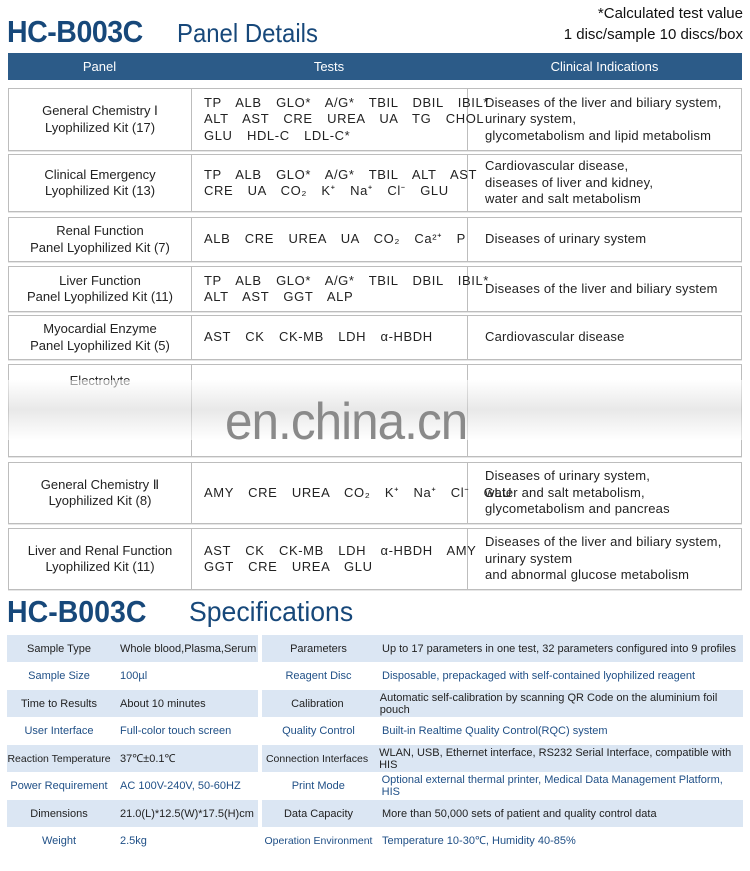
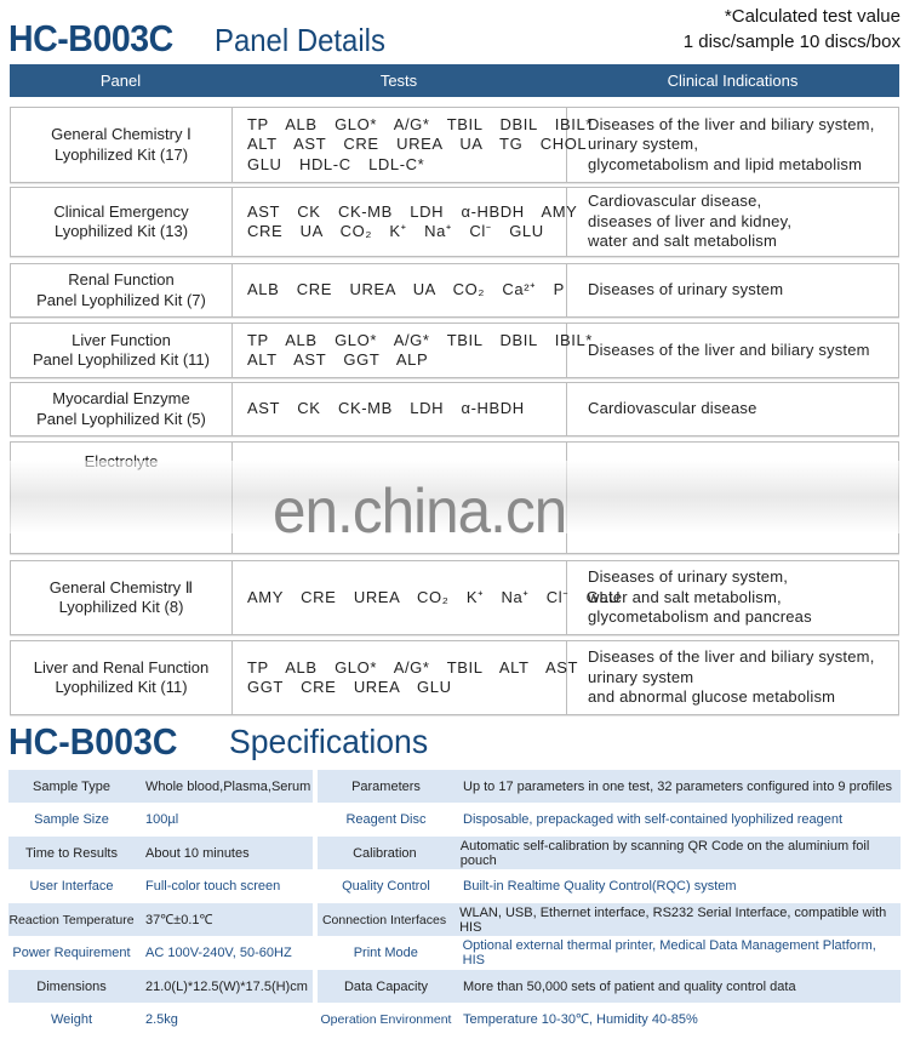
  HC-B003C
  Panel Details
  *Calculated test value
  1 disc/sample 10 discs/box
  Panel
  Tests
  Clinical Indications
  General Chemistry Ⅰ
  Lyophilized Kit (17)
  TP ALB GLO* A/G* TBIL DBIL IBIL*
  ALT AST CRE UREA UA TG CHOL
  GLU HDL-C LDL-C*
  Diseases of the liver and biliary system,
  urinary system,
  glycometabolism and lipid metabolism
  Clinical Emergency
  Lyophilized Kit (13)
- TP ALB GLO* A/G* TBIL ALT AST
+ AST CK CK-MB LDH α-HBDH AMY
  CRE UA CO₂ K⁺ Na⁺ Cl⁻ GLU
  Cardiovascular disease,
  diseases of liver and kidney,
  water and salt metabolism
  Renal Function
  Panel Lyophilized Kit (7)
  ALB CRE UREA UA CO₂ Ca²⁺ P
  Diseases of urinary system
  Liver Function
  Panel Lyophilized Kit (11)
  TP ALB GLO* A/G* TBIL DBIL IBIL*
  ALT AST GGT ALP
  Diseases of the liver and biliary system
  Myocardial Enzyme
  Panel Lyophilized Kit (5)
  AST CK CK-MB LDH α-HBDH
  Cardiovascular disease
  en.china.cn
  General Chemistry Ⅱ
  Lyophilized Kit (8)
  AMY CRE UREA CO₂ K⁺ Na⁺ Cl⁻ GLU
  Diseases of urinary system,
  water and salt metabolism,
  glycometabolism and pancreas
  Liver and Renal Function
  Lyophilized Kit (11)
- AST CK CK-MB LDH α-HBDH AMY
+ TP ALB GLO* A/G* TBIL ALT AST
  GGT CRE UREA GLU
  Diseases of the liver and biliary system,
  urinary system
  and abnormal glucose metabolism
  HC-B003C
  Specifications
  Sample Type
  Whole blood,Plasma,Serum
  Parameters
  Up to 17 parameters in one test, 32 parameters configured into 9 profiles
  Sample Size
  100µl
  Reagent Disc
  Disposable, prepackaged with self-contained lyophilized reagent
  Time to Results
  About 10 minutes
  Calibration
  Automatic self-calibration by scanning QR Code on the aluminium foil pouch
  User Interface
  Full-color touch screen
  Quality Control
  Built-in Realtime Quality Control(RQC) system
  Reaction Temperature
  37℃±0.1℃
  Connection Interfaces
  WLAN, USB, Ethernet interface, RS232 Serial Interface, compatible with HIS
  Power Requirement
  AC 100V-240V, 50-60HZ
  Print Mode
  Optional external thermal printer, Medical Data Management Platform, HIS
  Dimensions
  21.0(L)*12.5(W)*17.5(H)cm
  Data Capacity
  More than 50,000 sets of patient and quality control data
  Weight
  2.5kg
  Operation Environment
  Temperature 10-30℃, Humidity 40-85%
